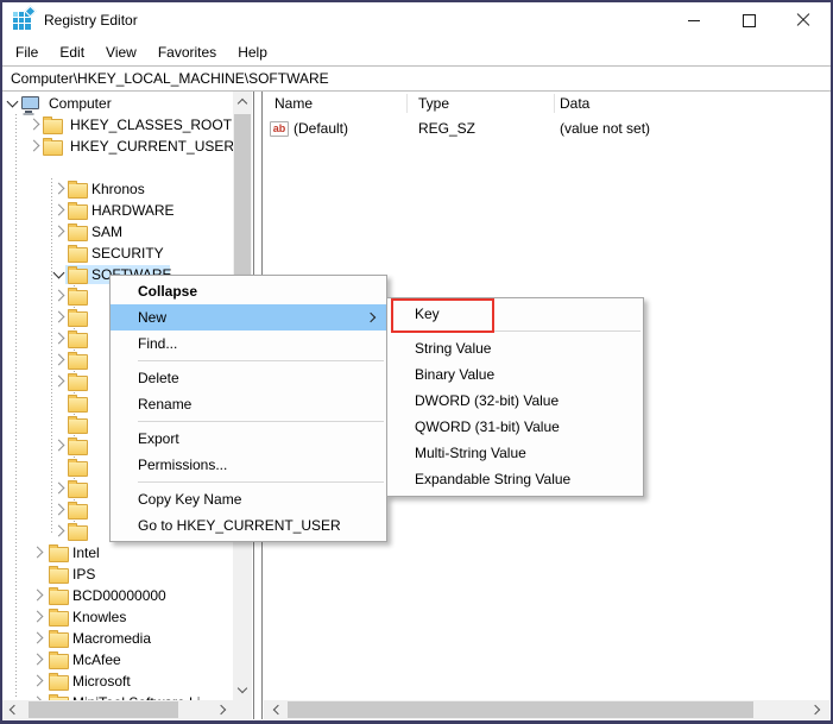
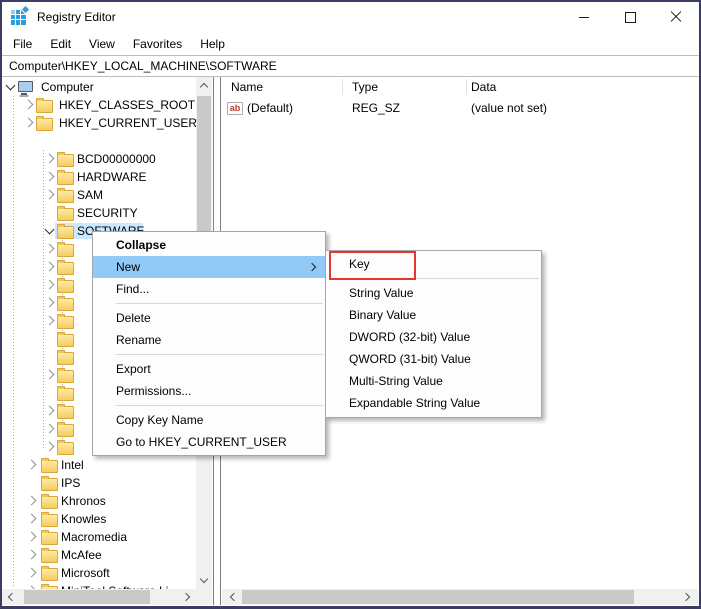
  Registry Editor
  File
  Edit
  View
  Favorites
  Help
  Computer\HKEY_LOCAL_MACHINE\SOFTWARE
  Computer
  HKEY_CLASSES_ROOT
  HKEY_CURRENT_USER
- Khronos
+ BCD00000000
  HARDWARE
  SAM
  SECURITY
  Intel
  IPS
- BCD00000000
+ Khronos
  Knowles
  Macromedia
  McAfee
  Microsoft
  Name
  Type
  Data
  ab
  (Default)
  REG_SZ
  (value not set)
  Collapse
  New
  Find...
  Delete
  Rename
  Export
  Permissions...
  Copy Key Name
  Go to HKEY_CURRENT_USER
  Key
  String Value
  Binary Value
  DWORD (32-bit) Value
  QWORD (31-bit) Value
  Multi-String Value
  Expandable String Value
